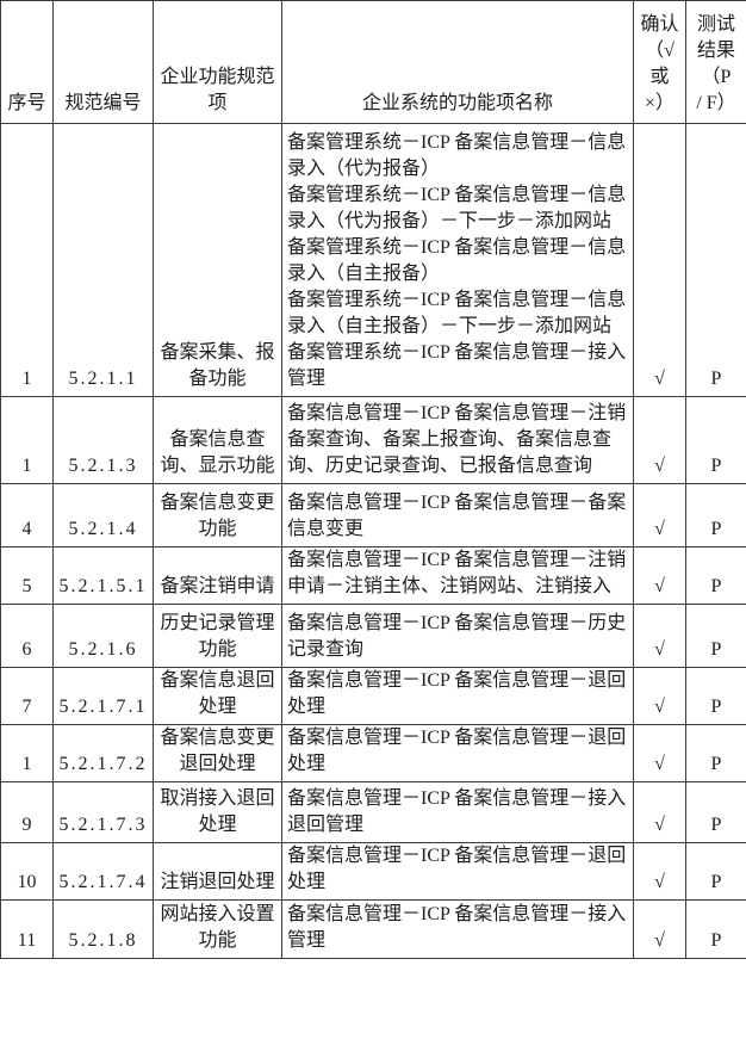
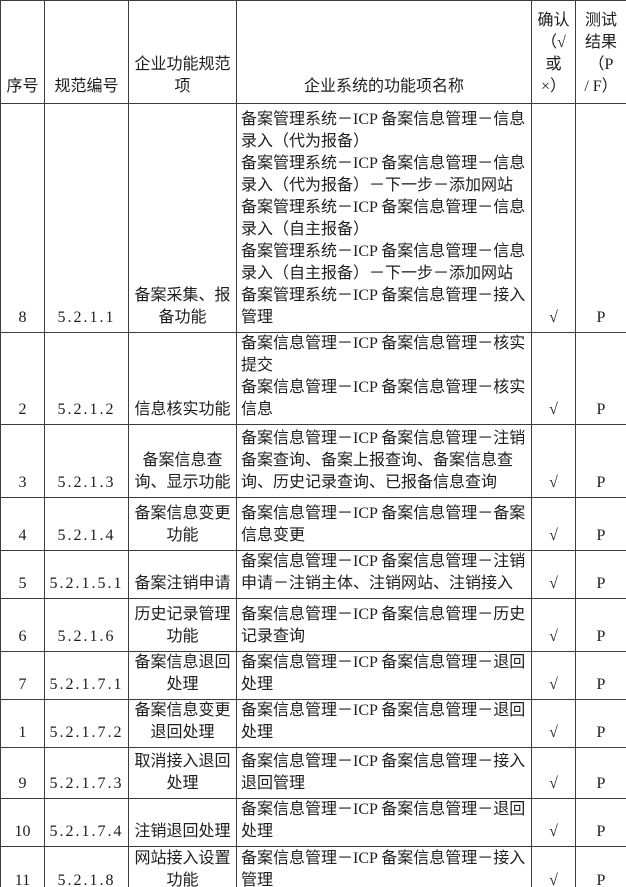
  序号	规范编号	企业功能规范项	企业系统的功能项名称	确认 （√ 或 ×）	测试 结果 （P / F）
- 1	5.2.1.1	备案采集、报备功能	备案管理系统－ICP 备案信息管理－信息录入（代为报备）备案管理系统－ICP 备案信息管理－信息录入（代为报备）－下一步－添加网站备案管理系统－ICP 备案信息管理－信息录入（自主报备）备案管理系统－ICP 备案信息管理－信息录入（自主报备）－下一步－添加网站备案管理系统－ICP 备案信息管理－接入管理	√	P
+ 8	5.2.1.1	备案采集、报备功能	备案管理系统－ICP 备案信息管理－信息录入（代为报备）备案管理系统－ICP 备案信息管理－信息录入（代为报备）－下一步－添加网站备案管理系统－ICP 备案信息管理－信息录入（自主报备）备案管理系统－ICP 备案信息管理－信息录入（自主报备）－下一步－添加网站备案管理系统－ICP 备案信息管理－接入管理	√	P
+ 2	5.2.1.2	信息核实功能	备案信息管理－ICP 备案信息管理－核实提交备案信息管理－ICP 备案信息管理－核实信息	√	P
- 1	5.2.1.3	备案信息查询、显示功能	备案信息管理－ICP 备案信息管理－注销备案查询、备案上报查询、备案信息查询、历史记录查询、已报备信息查询	√	P
+ 3	5.2.1.3	备案信息查询、显示功能	备案信息管理－ICP 备案信息管理－注销备案查询、备案上报查询、备案信息查询、历史记录查询、已报备信息查询	√	P
  4	5.2.1.4	备案信息变更功能	备案信息管理－ICP 备案信息管理－备案信息变更	√	P
  5	5.2.1.5.1	备案注销申请	备案信息管理－ICP 备案信息管理－注销申请－注销主体、注销网站、注销接入	√	P
  6	5.2.1.6	历史记录管理功能	备案信息管理－ICP 备案信息管理－历史记录查询	√	P
  7	5.2.1.7.1	备案信息退回处理	备案信息管理－ICP 备案信息管理－退回处理	√	P
  1	5.2.1.7.2	备案信息变更退回处理	备案信息管理－ICP 备案信息管理－退回处理	√	P
  9	5.2.1.7.3	取消接入退回处理	备案信息管理－ICP 备案信息管理－接入退回管理	√	P
  10	5.2.1.7.4	注销退回处理	备案信息管理－ICP 备案信息管理－退回处理	√	P
  11	5.2.1.8	网站接入设置功能	备案信息管理－ICP 备案信息管理－接入管理	√	P
